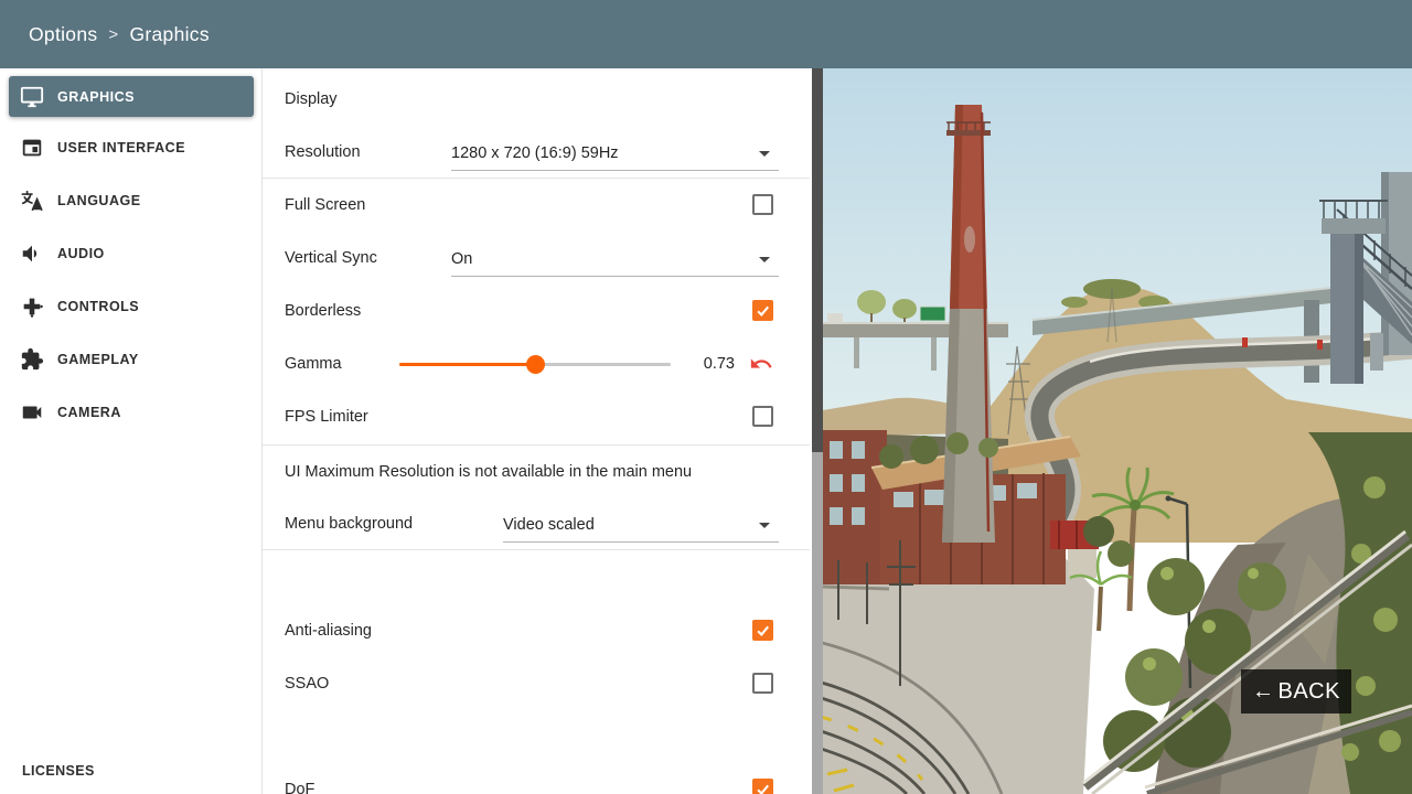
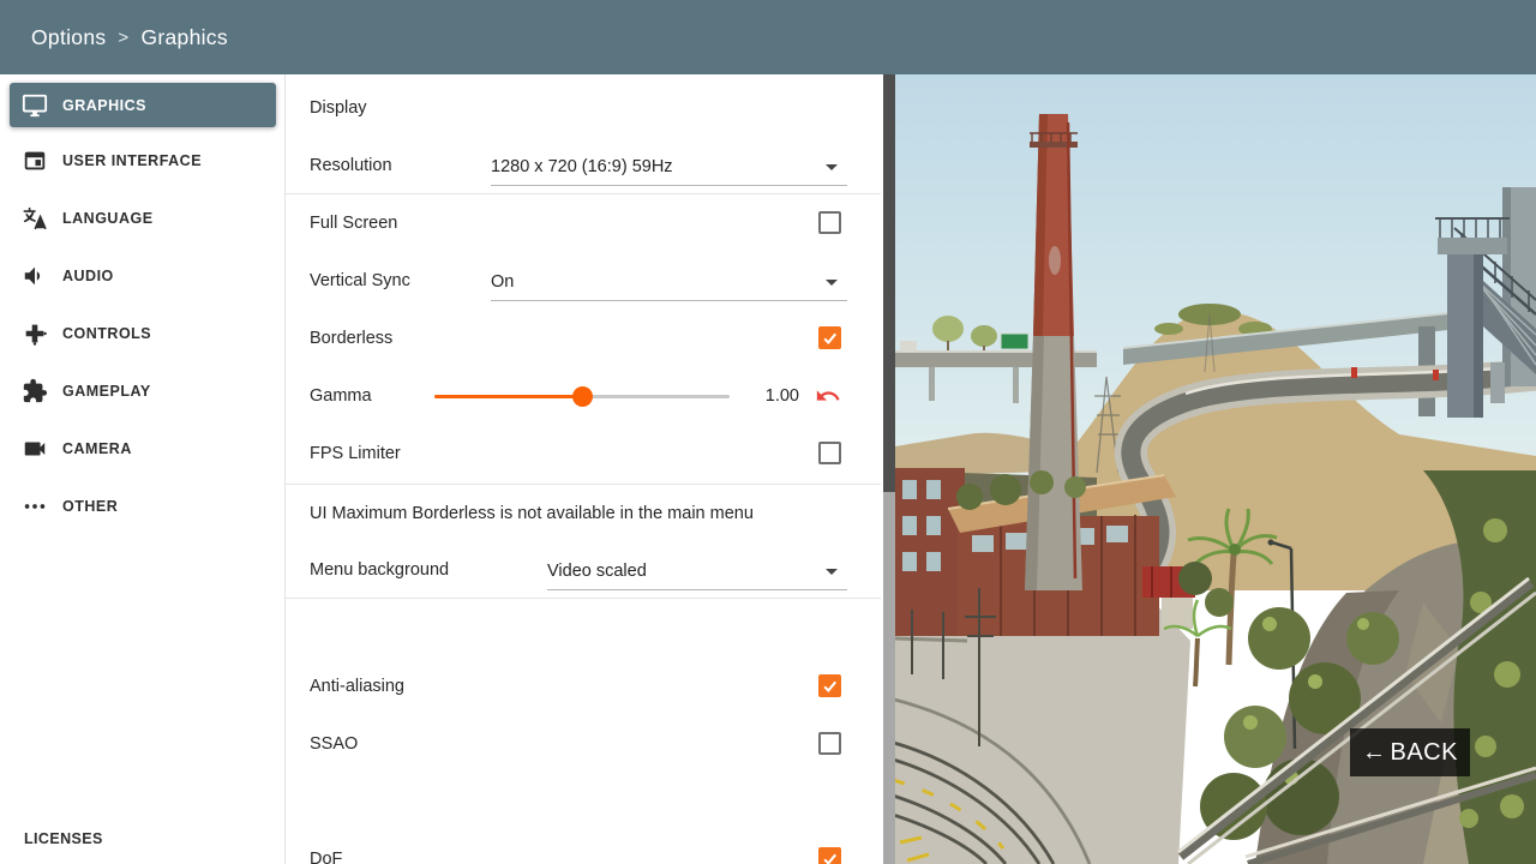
  Options
  >
  Graphics
  GRAPHICS
  USER INTERFACE
  LANGUAGE
  AUDIO
  CONTROLS
  GAMEPLAY
  CAMERA
+ OTHER
  LICENSES
  Display
  Resolution
  1280 x 720 (16:9) 59Hz
  Full Screen
  Vertical Sync
  On
  Borderless
  Gamma
- 0.73
+ 1.00
  FPS Limiter
- UI Maximum Resolution is not available in the main menu
+ UI Maximum Borderless is not available in the main menu
  Menu background
  Video scaled
  Anti-aliasing
  SSAO
  DoF
  ←
  BACK
